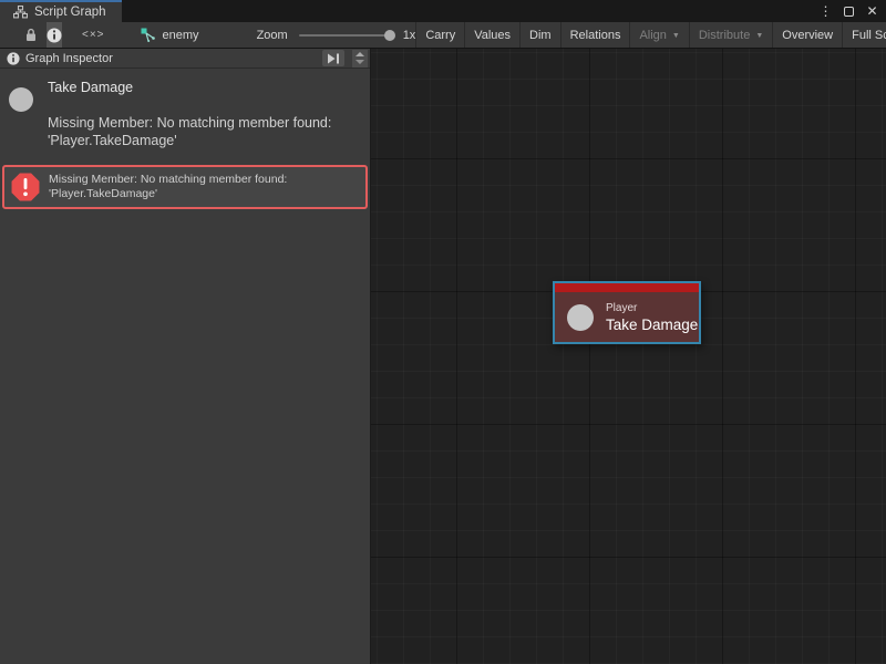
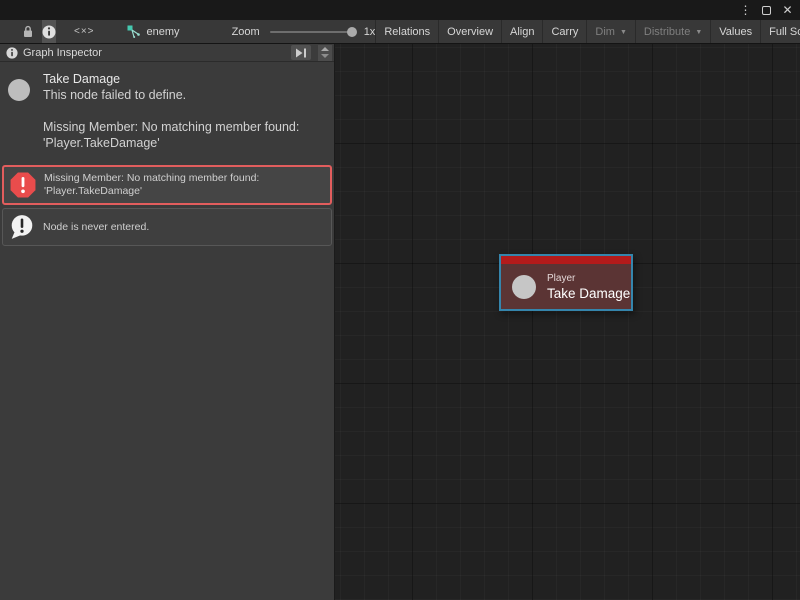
- Script Graph
  ⋮
  ✕
  <×>
  enemy
  Zoom
  1x
- Carry
+ Relations
- Values
+ Overview
- Dim
+ Align
- Relations
+ Carry
- Align
+ Dim
  Distribute
- Overview
+ Values
  Graph Inspector
  Take Damage
+ This node failed to define.
  Missing Member: No matching member found:
  'Player.TakeDamage'
  Missing Member: No matching member found:
  'Player.TakeDamage'
+ Node is never entered.
  Player
  Take Damage
